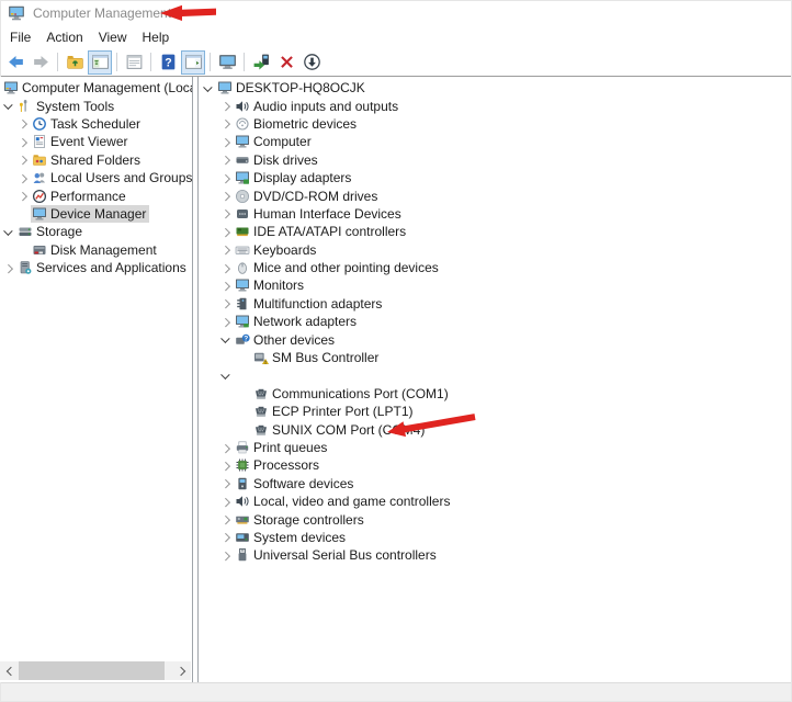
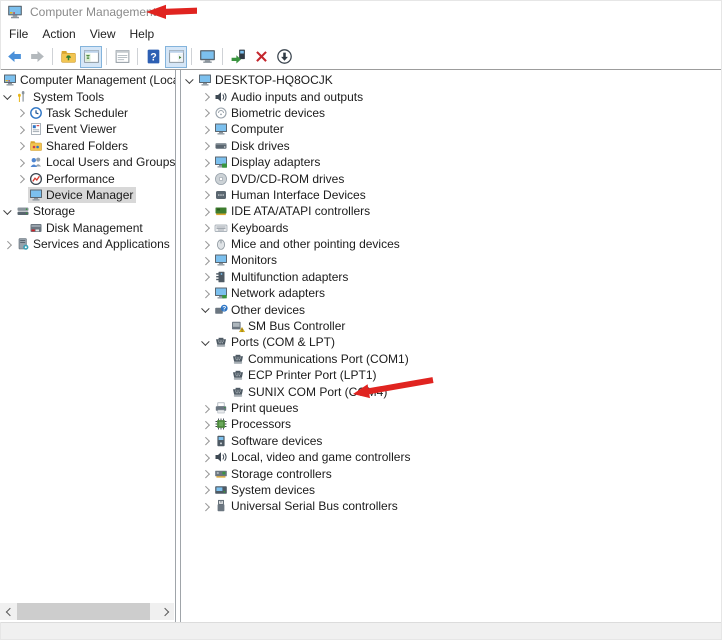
  Computer Manageme
  File
  Action
  View
  Help
  Computer Management (Loc
  System Tools
  Task Scheduler
  Event Viewer
  Shared Folders
  Local Users and Groups
  Performance
  Device Manager
  Storage
  Disk Management
  Services and Applications
  DESKTOP-HQ8OCJK
  Audio inputs and outputs
  Biometric devices
  Computer
  Disk drives
  Display adapters
  DVD/CD-ROM drives
  Human Interface Devices
  IDE ATA/ATAPI controllers
  Keyboards
  Mice and other pointing devices
  Monitors
  Multifunction adapters
  Network adapters
  Other devices
  SM Bus Controller
+ Ports (COM & LPT)
  Communications Port (COM1)
  ECP Printer Port (LPT1)
  SUNIX COM Port (C)
  Print queues
  Processors
  Software devices
  Local, video and game controllers
  Storage controllers
  System devices
  Universal Serial Bus controllers
